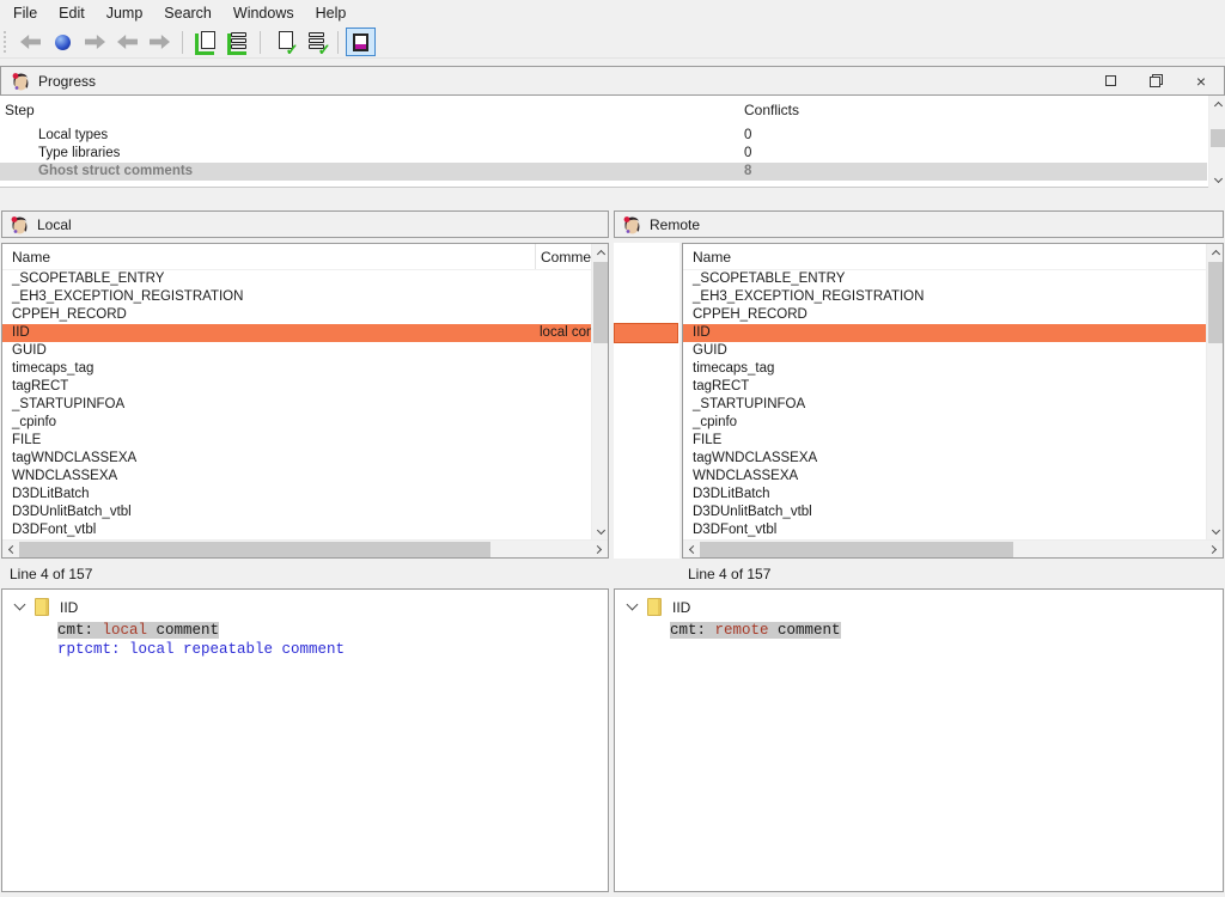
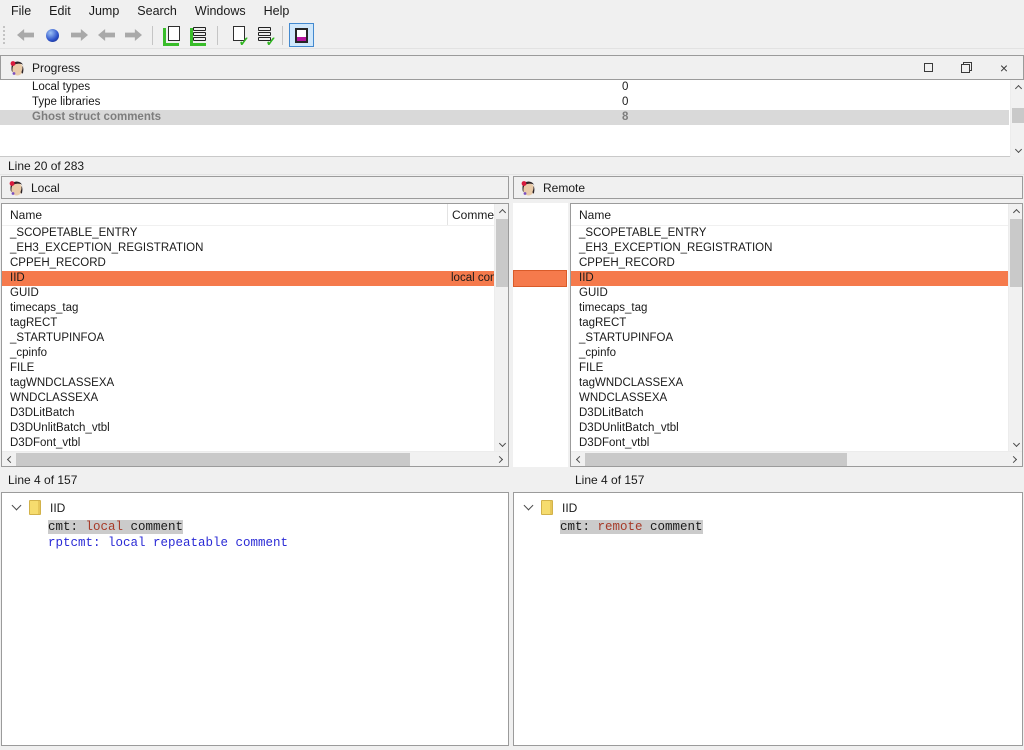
  File
  Edit
  Jump
  Search
  Windows
  Help
  Progress
  ×
- Step
- Conflicts
  Local types
  0
  Type libraries
  0
  Ghost struct comments
  8
+ Line 20 of 283
  Local
  Remote
  Name
  Comme
  _SCOPETABLE_ENTRY
  _EH3_EXCEPTION_REGISTRATION
  CPPEH_RECORD
  IID
  GUID
  timecaps_tag
  tagRECT
  _STARTUPINFOA
  _cpinfo
  FILE
  tagWNDCLASSEXA
  WNDCLASSEXA
  D3DLitBatch
  D3DUnlitBatch_vtbl
  D3DFont_vtbl
  Name
  _SCOPETABLE_ENTRY
  _EH3_EXCEPTION_REGISTRATION
  CPPEH_RECORD
  IID
  GUID
  timecaps_tag
  tagRECT
  _STARTUPINFOA
  _cpinfo
  FILE
  tagWNDCLASSEXA
  WNDCLASSEXA
  D3DLitBatch
  D3DUnlitBatch_vtbl
  D3DFont_vtbl
  Line 4 of 157
  Line 4 of 157
  IID
  cmt: local comment
  rptcmt: local repeatable comment
  IID
  cmt: remote comment
